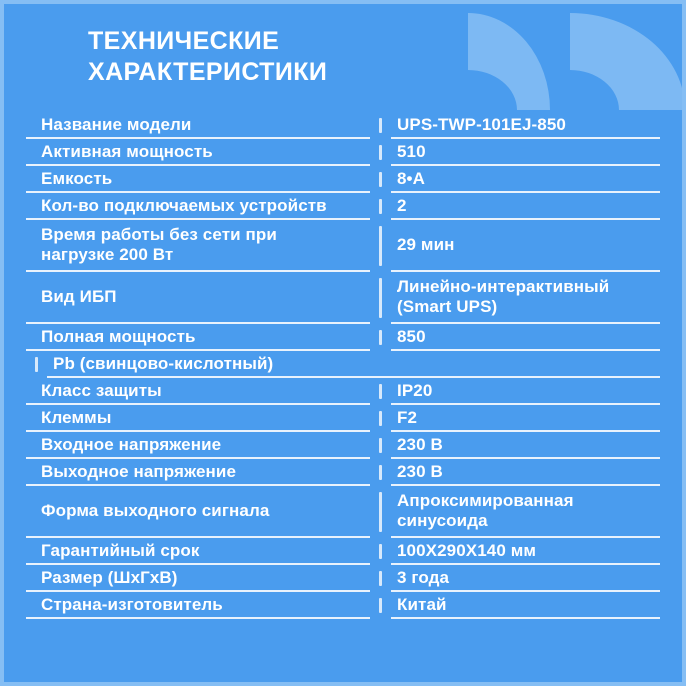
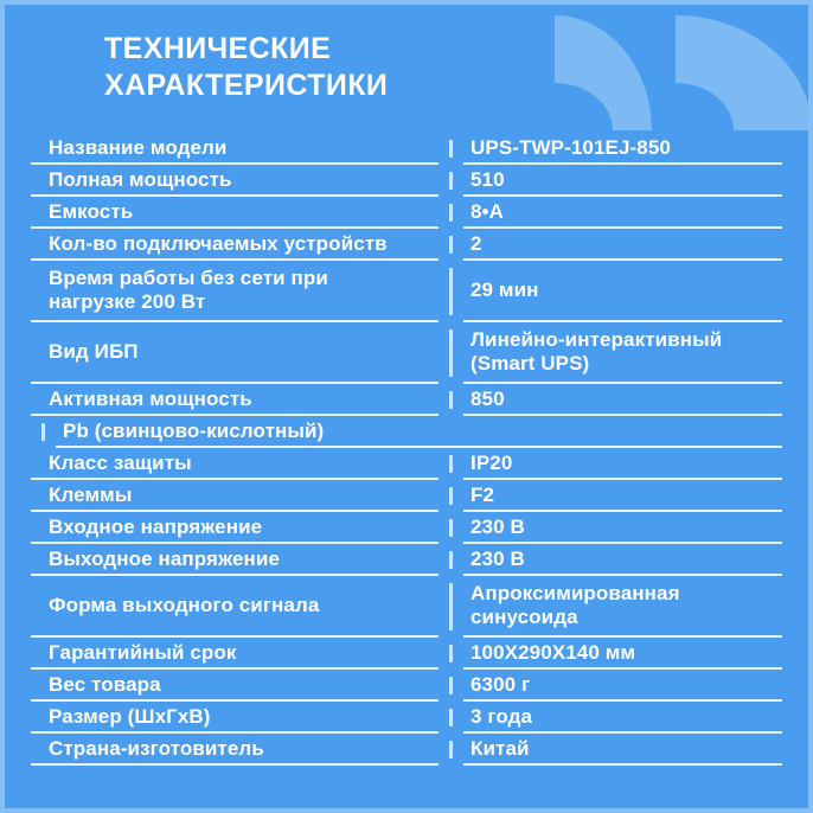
  ТЕХНИЧЕСКИЕ
  ХАРАКТЕРИСТИКИ
  Название модели
  UPS-TWP-101EJ-850
- Активная мощность
+ Полная мощность
  510
  Емкость
  8•А
  Кол-во подключаемых устройств
  2
  Время работы без сети при
  нагрузке 200 Вт
  29 мин
  Вид ИБП
  Линейно-интерактивный
  (Smart UPS)
- Полная мощность
+ Активная мощность
  850
  Pb (свинцово-кислотный)
  Класс защиты
  IP20
  Клеммы
  F2
  Входное напряжение
  230 В
  Выходное напряжение
  230 В
  Форма выходного сигнала
  Апроксимированная
  синусоида
  Гарантийный срок
  100Х290Х140 мм
+ Вес товара
+ 6300 г
  Размер (ШхГхВ)
  3 года
  Страна-изготовитель
  Китай
